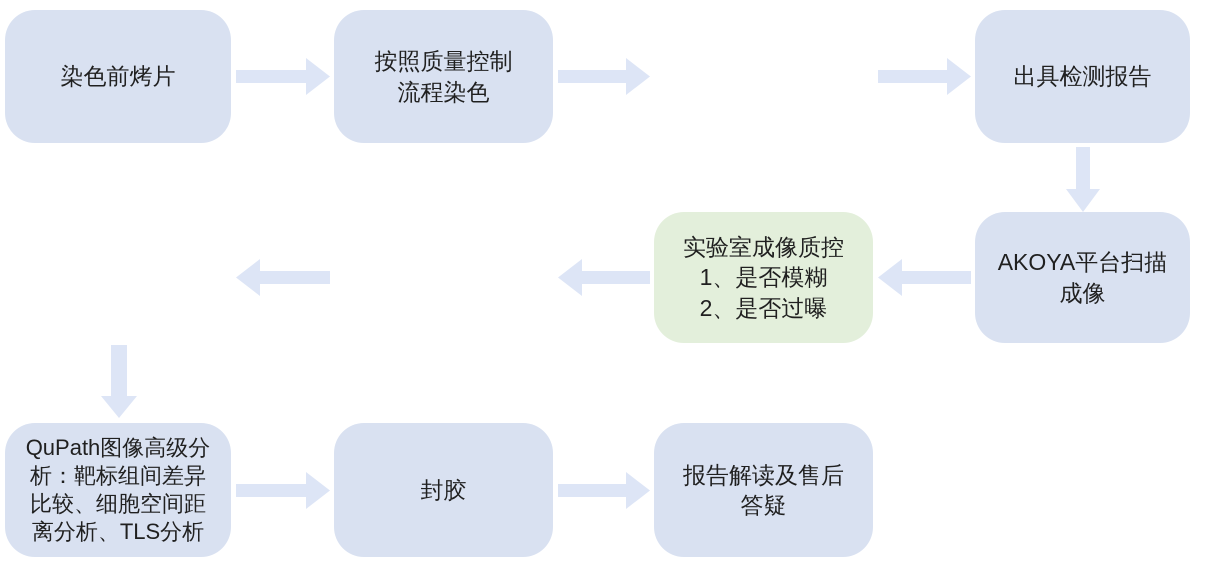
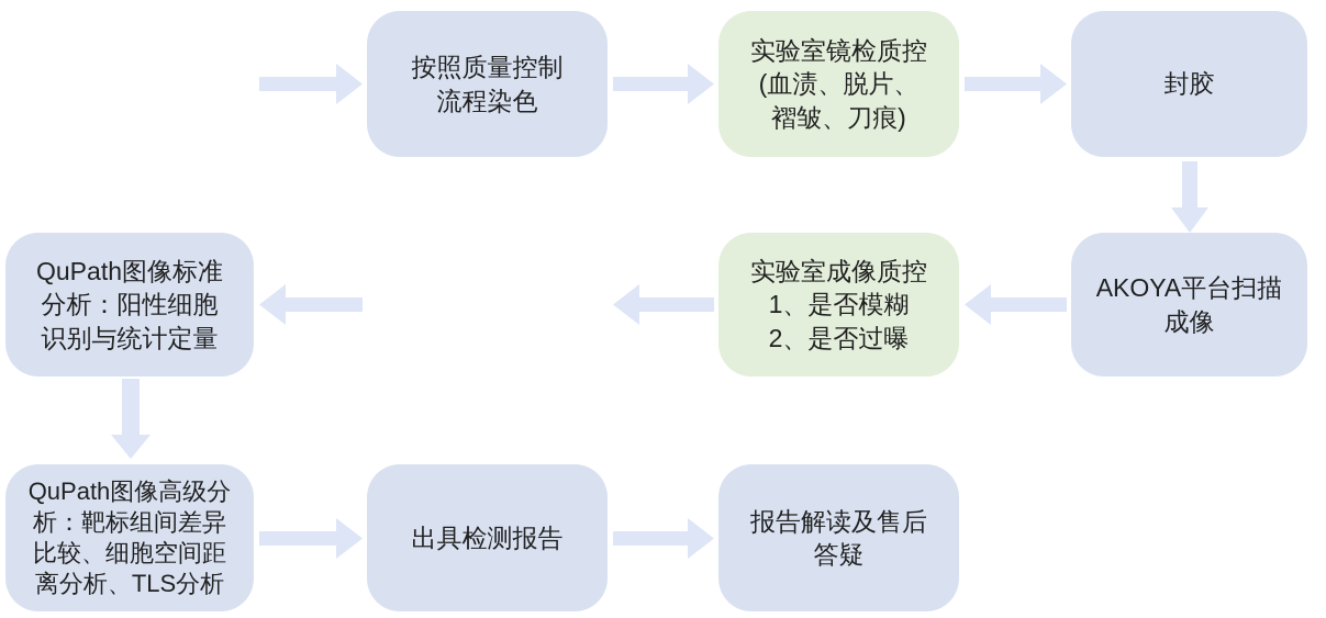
- 染色前烤片
  按照质量控制
  流程染色
+ 实验室镜检质控
+ (血渍、脱片、
+ 褶皱、刀痕)
- 出具检测报告
+ 封胶
+ QuPath图像标准
+ 分析：阳性细胞
+ 识别与统计定量
  实验室成像质控
  1、是否模糊
  2、是否过曝
  AKOYA平台扫描
  成像
  QuPath图像高级分
  析：靶标组间差异
  比较、细胞空间距
  离分析、TLS分析
- 封胶
+ 出具检测报告
  报告解读及售后
  答疑
